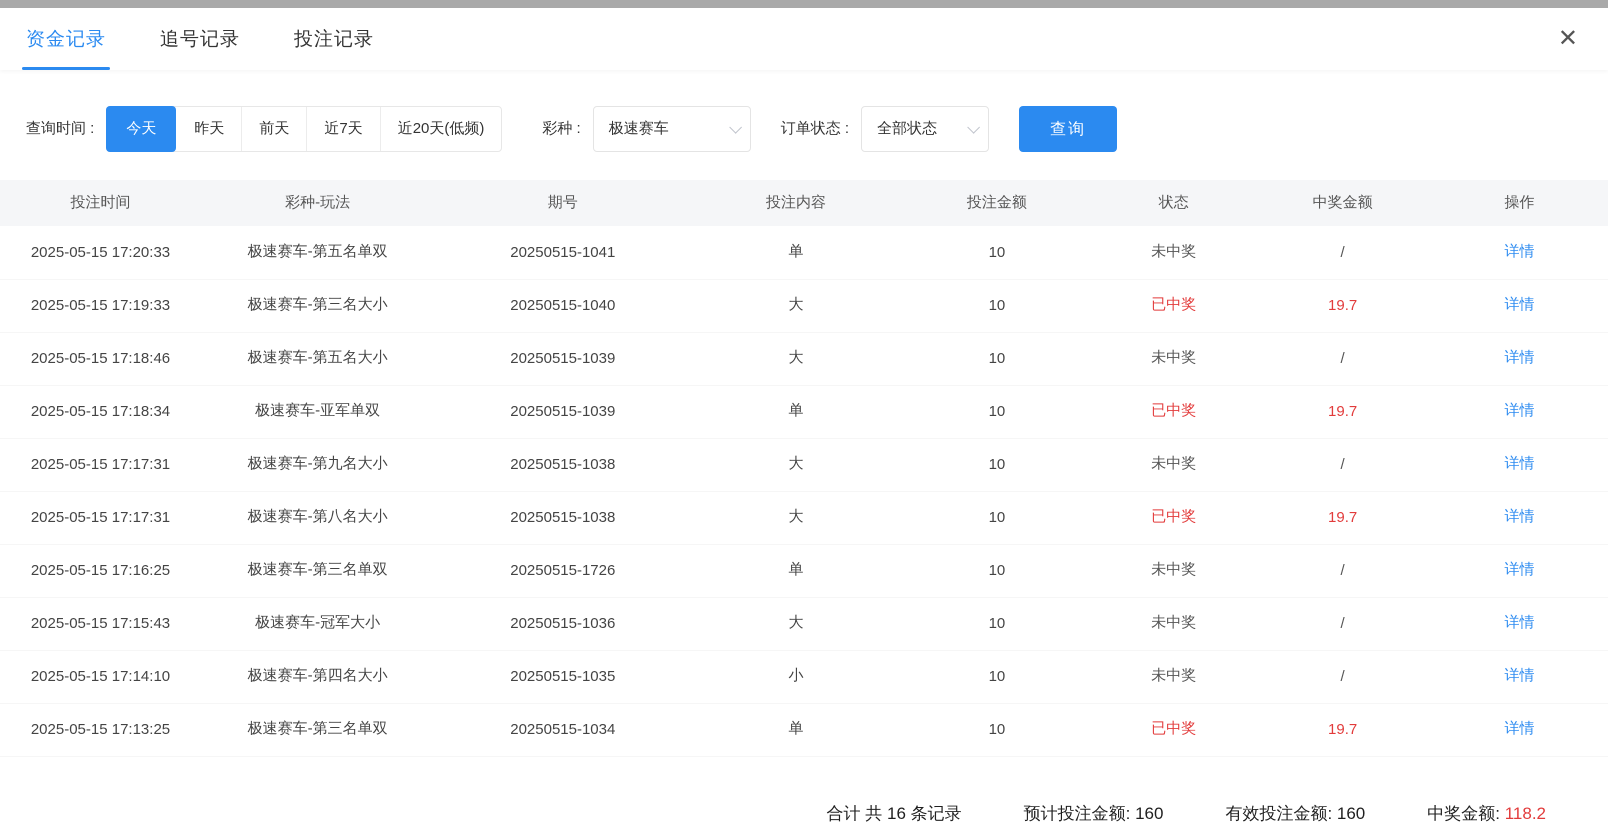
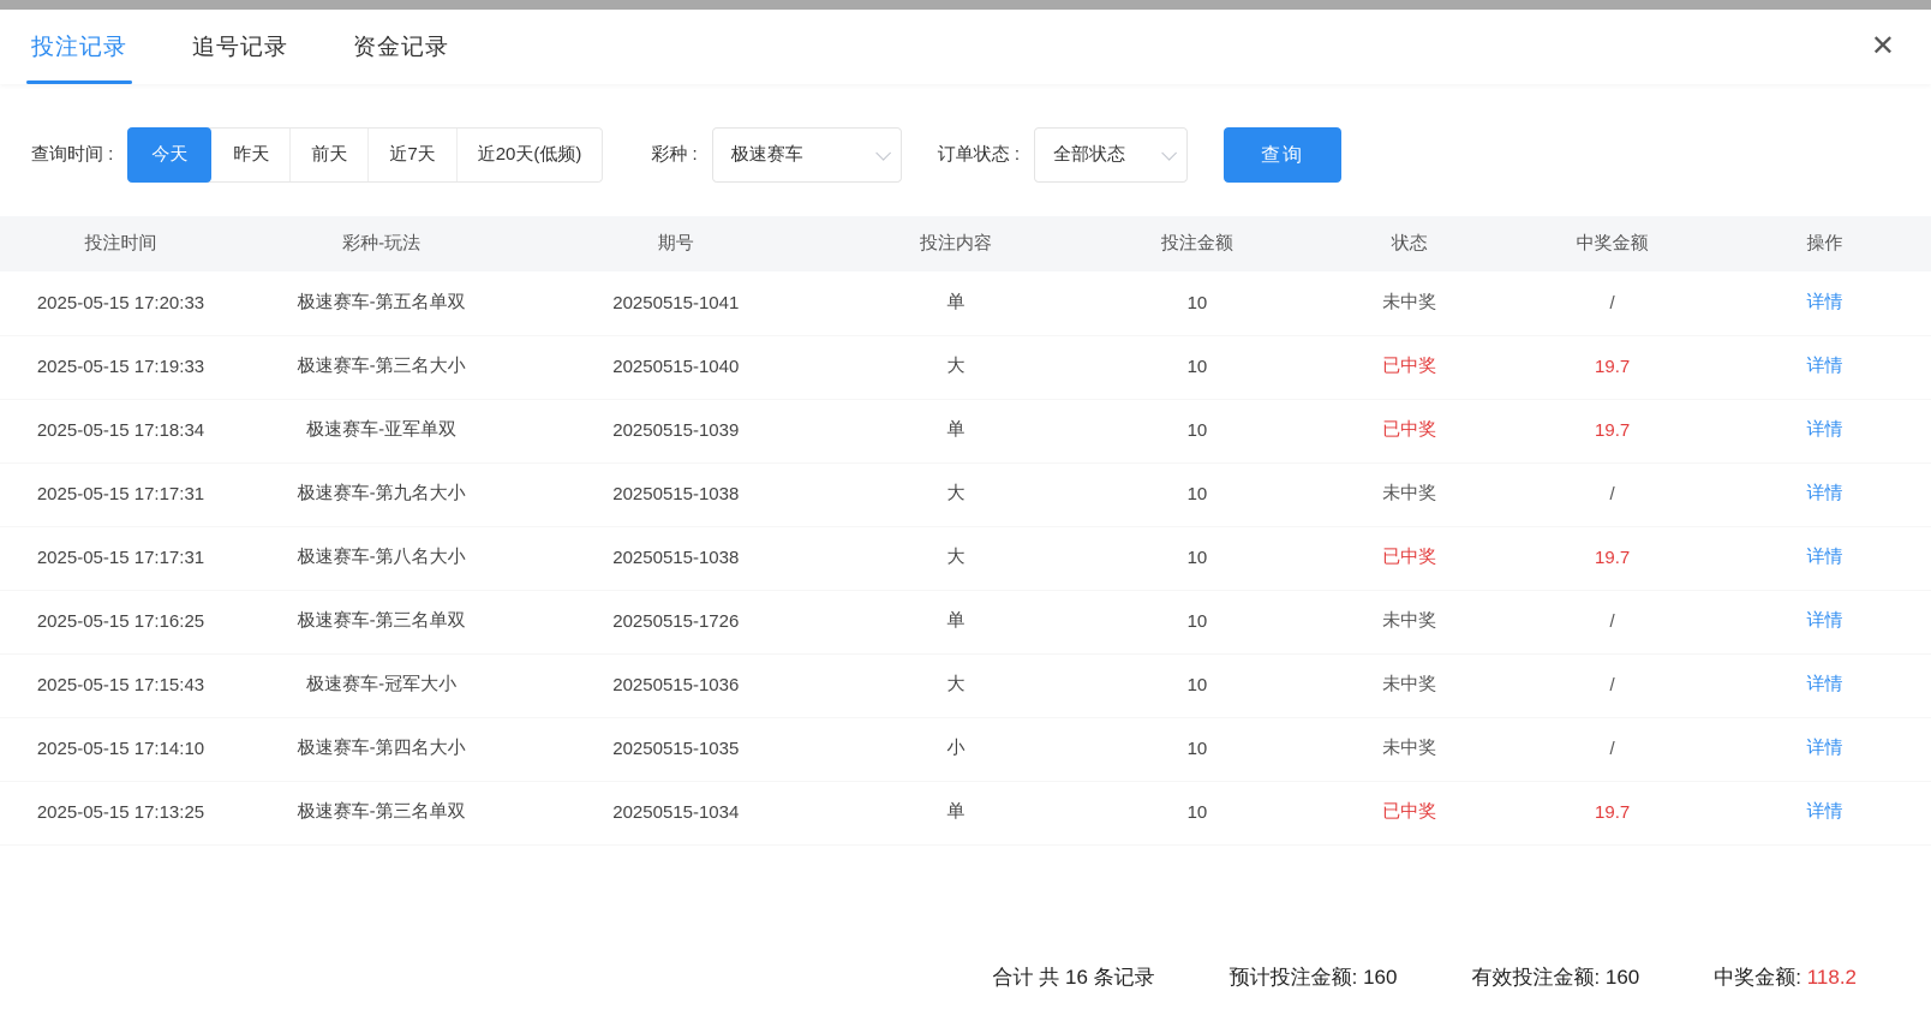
- 资金记录
+ 投注记录
  追号记录
- 投注记录
+ 资金记录
  ✕
  查询时间 :
  今天
  昨天
  前天
  近7天
  近20天(低频)
  彩种 :
  极速赛车
  订单状态 :
  全部状态
  查询
  投注时间	彩种-玩法	期号	投注内容	投注金额	状态	中奖金额	操作
  2025-05-15 17:20:33	极速赛车-第五名单双	20250515-1041	单	10	未中奖	/	详情
  2025-05-15 17:19:33	极速赛车-第三名大小	20250515-1040	大	10	已中奖	19.7	详情
- 2025-05-15 17:18:46	极速赛车-第五名大小	20250515-1039	大	10	未中奖	/	详情
  2025-05-15 17:18:34	极速赛车-亚军单双	20250515-1039	单	10	已中奖	19.7	详情
  2025-05-15 17:17:31	极速赛车-第九名大小	20250515-1038	大	10	未中奖	/	详情
  2025-05-15 17:17:31	极速赛车-第八名大小	20250515-1038	大	10	已中奖	19.7	详情
  2025-05-15 17:16:25	极速赛车-第三名单双	20250515-1726	单	10	未中奖	/	详情
  2025-05-15 17:15:43	极速赛车-冠军大小	20250515-1036	大	10	未中奖	/	详情
  2025-05-15 17:14:10	极速赛车-第四名大小	20250515-1035	小	10	未中奖	/	详情
  2025-05-15 17:13:25	极速赛车-第三名单双	20250515-1034	单	10	已中奖	19.7	详情
  合计 共 16 条记录
  预计投注金额: 160
  有效投注金额: 160
  中奖金额: 118.2
